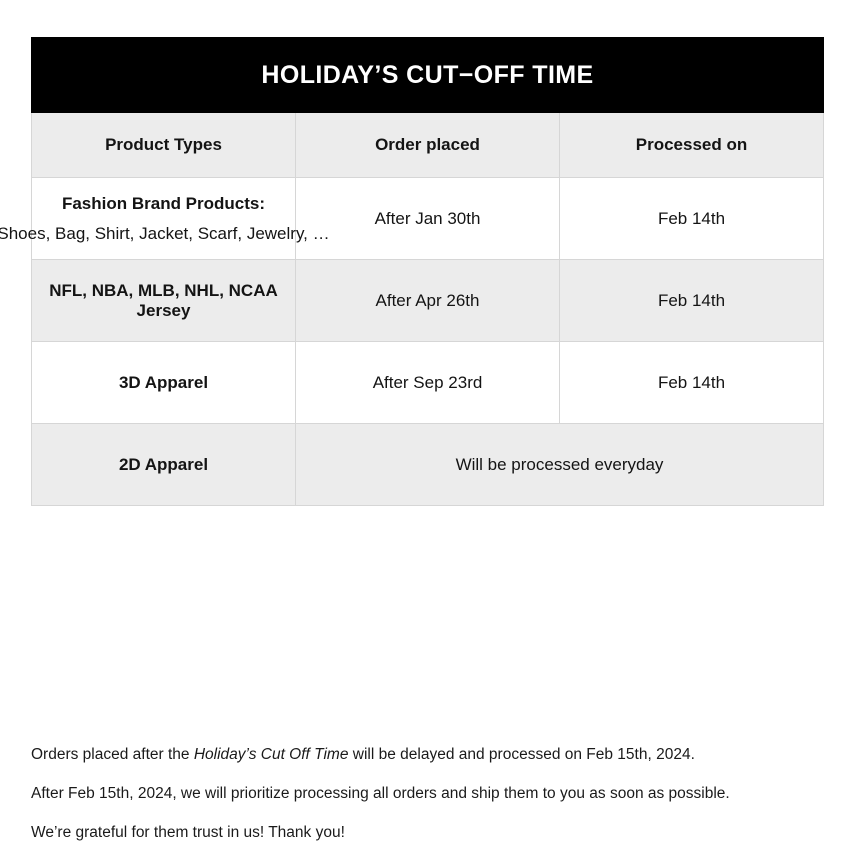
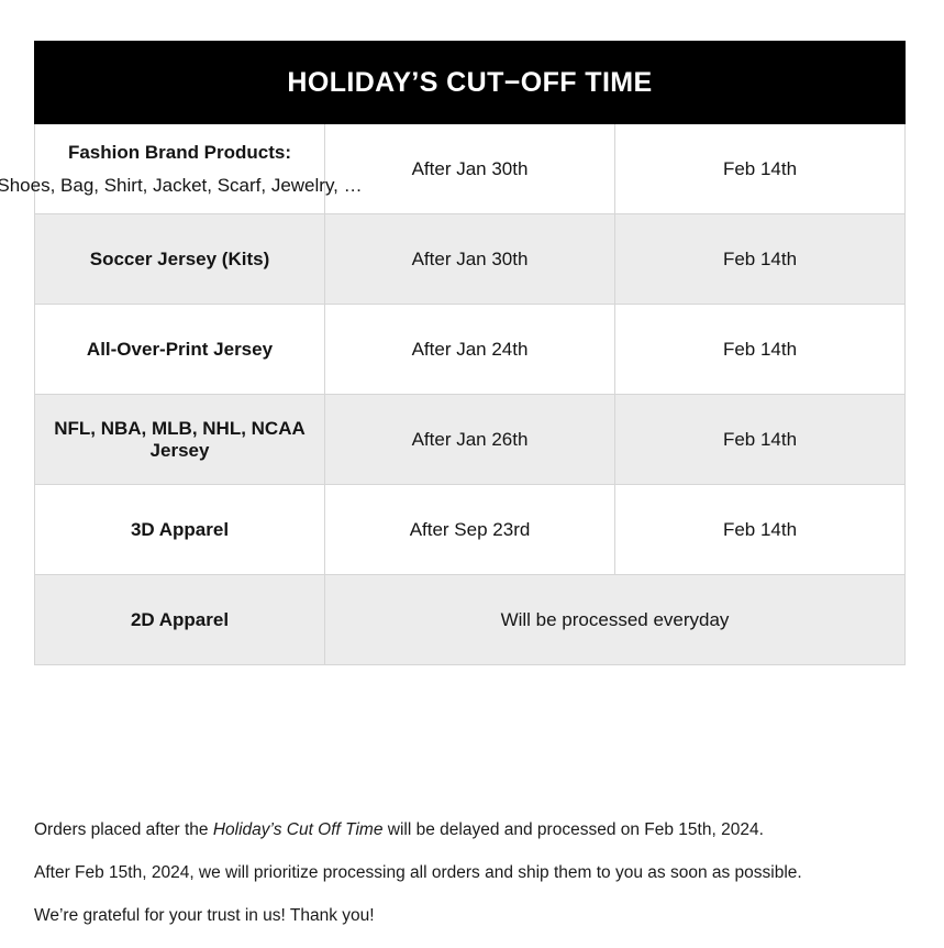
  HOLIDAY’S CUT−OFF TIME
- Product Types	Order placed	Processed on
  Fashion Brand Products: Shoes, Bag, Shirt, Jacket, Scarf, Jewelry, …	After Jan 30th	Feb 14th
+ Soccer Jersey (Kits)	After Jan 30th	Feb 14th
+ All-Over-Print Jersey	After Jan 24th	Feb 14th
- NFL, NBA, MLB, NHL, NCAA Jersey	After Apr 26th	Feb 14th
+ NFL, NBA, MLB, NHL, NCAA Jersey	After Jan 26th	Feb 14th
  3D Apparel	After Sep 23rd	Feb 14th
  2D Apparel	Will be processed everyday
  Orders placed after the Holiday’s Cut Off Time will be delayed and processed on Feb 15th, 2024.
  After Feb 15th, 2024, we will prioritize processing all orders and ship them to you as soon as possible.
- We’re grateful for them trust in us! Thank you!
+ We’re grateful for your trust in us! Thank you!
